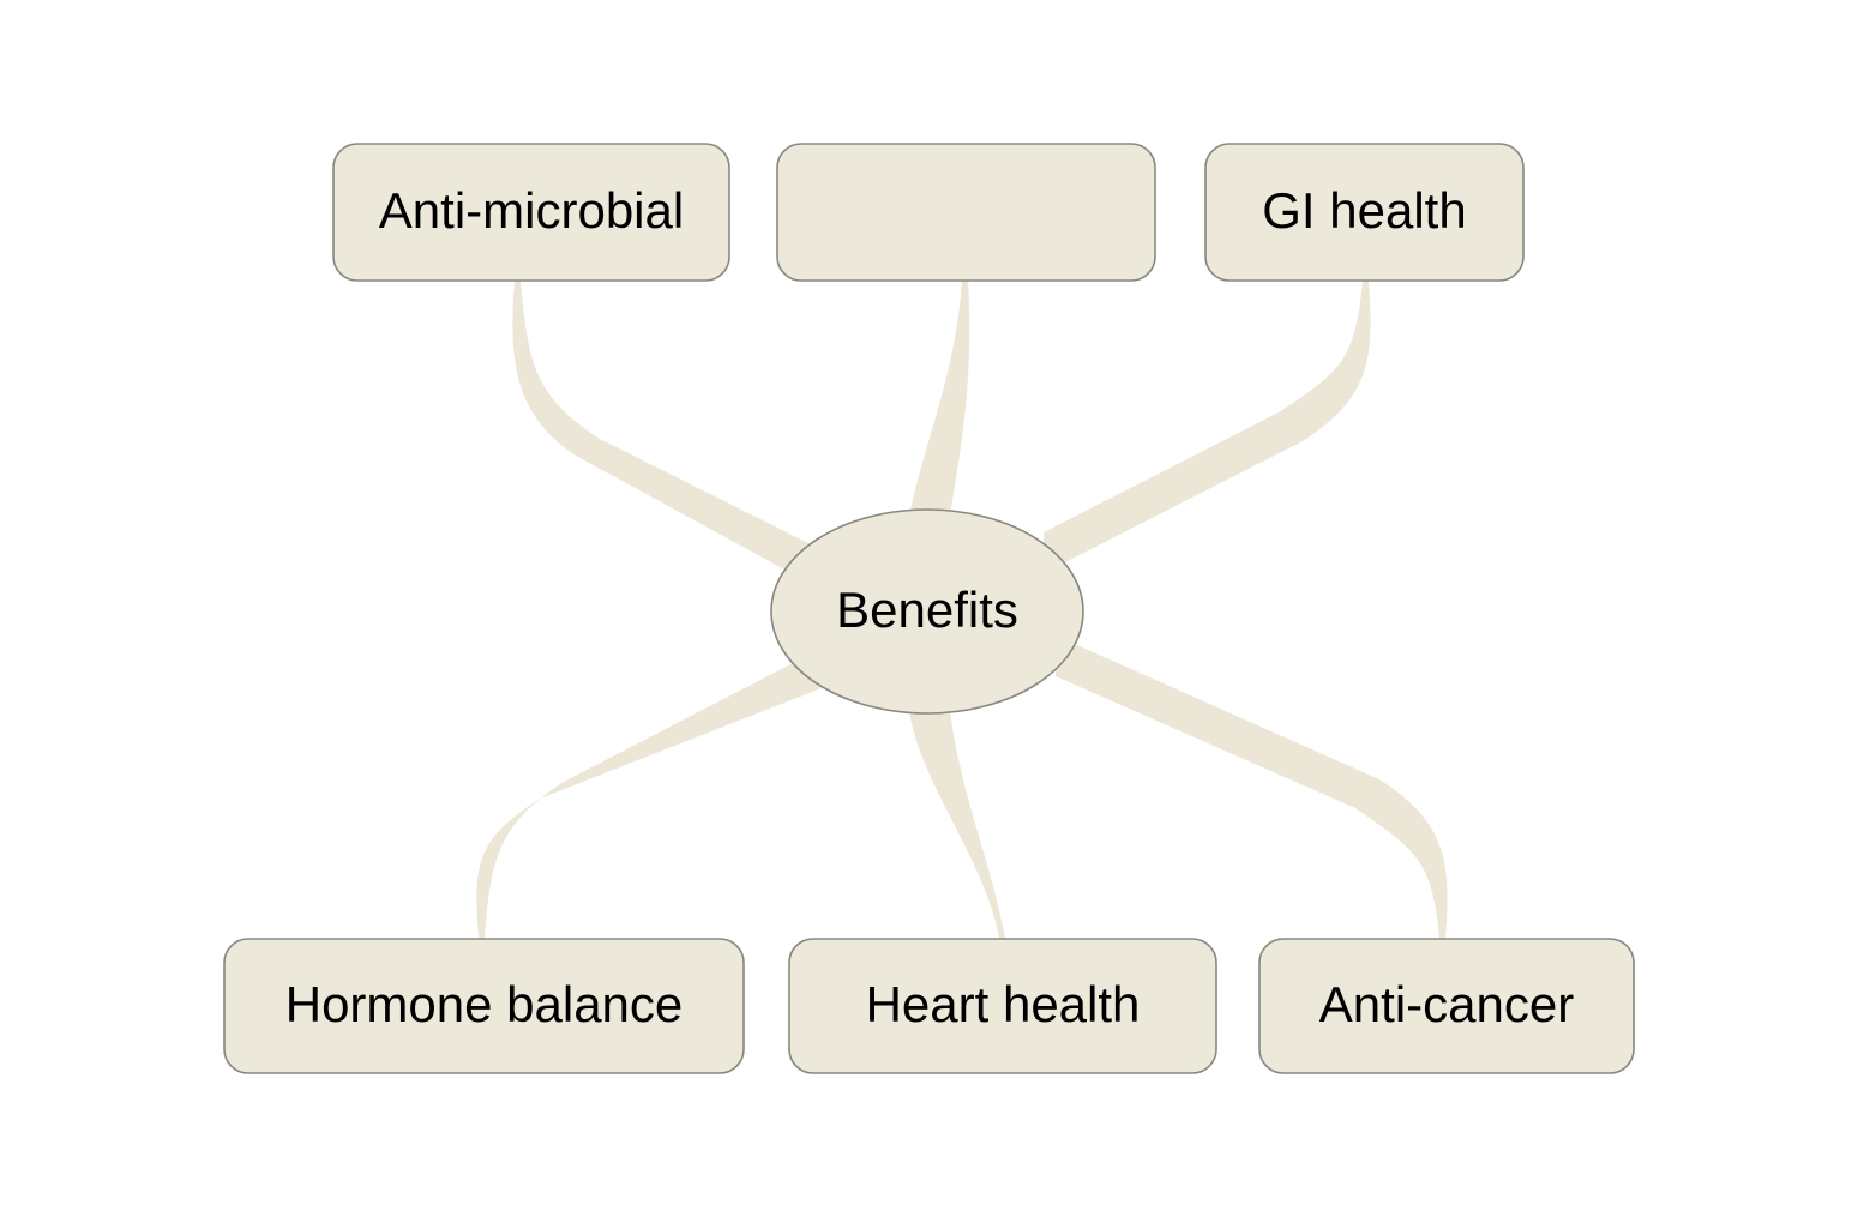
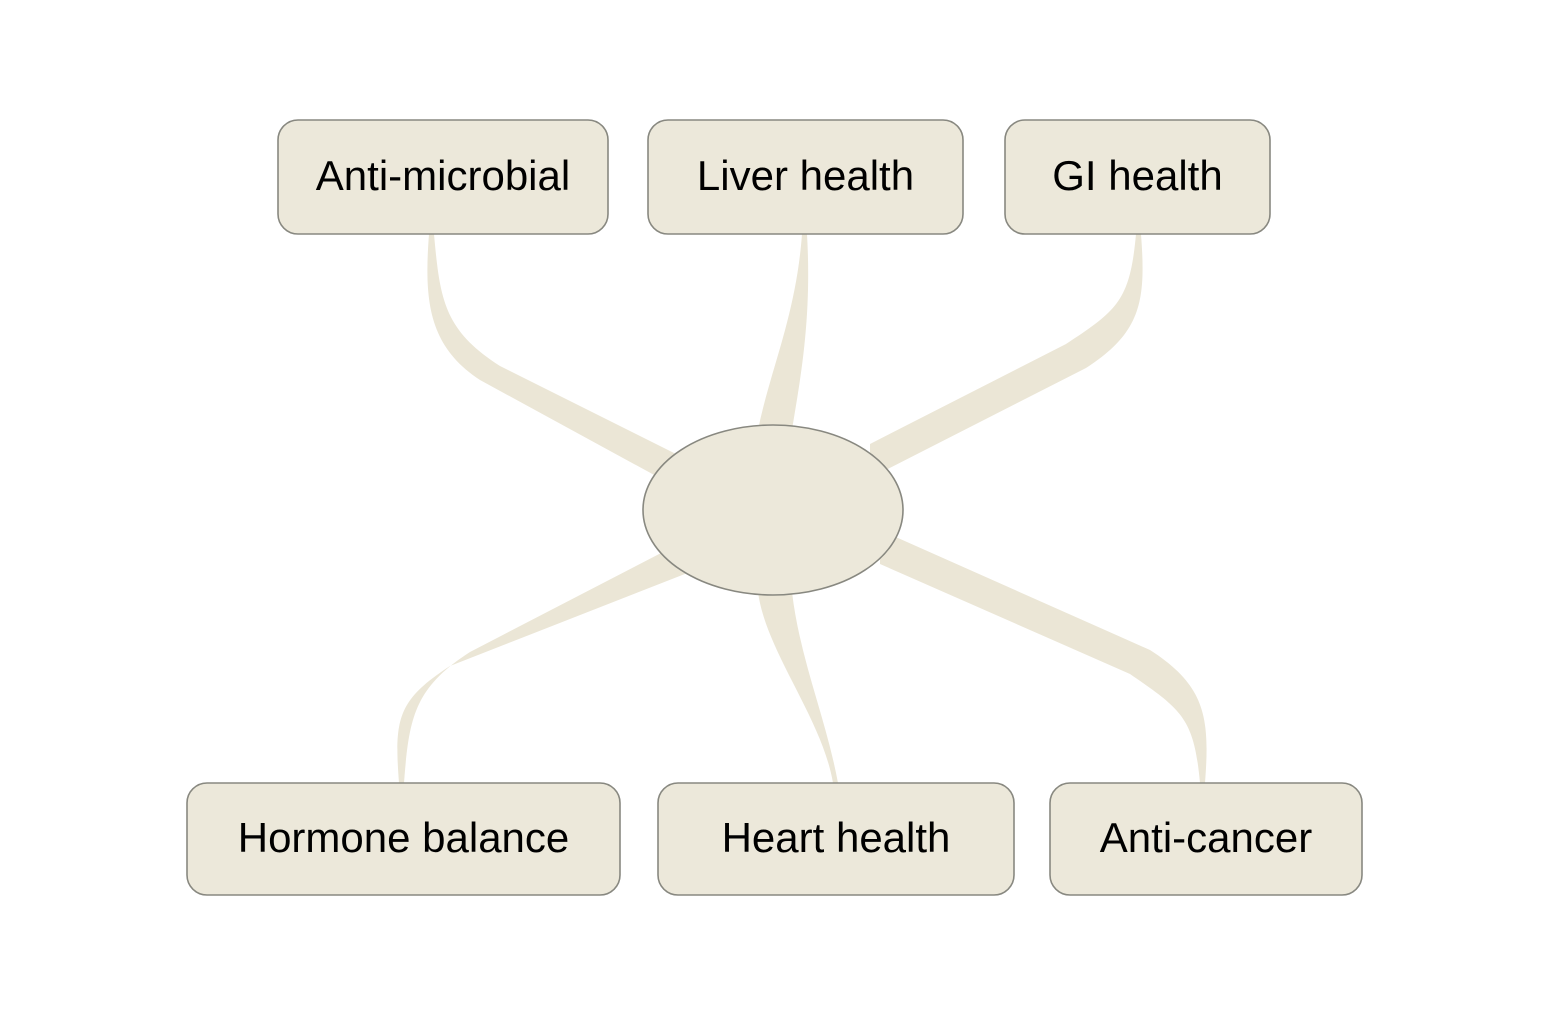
  Anti-microbial
+ Liver health
  GI health
  Hormone balance
  Heart health
  Anti-cancer
- Benefits
